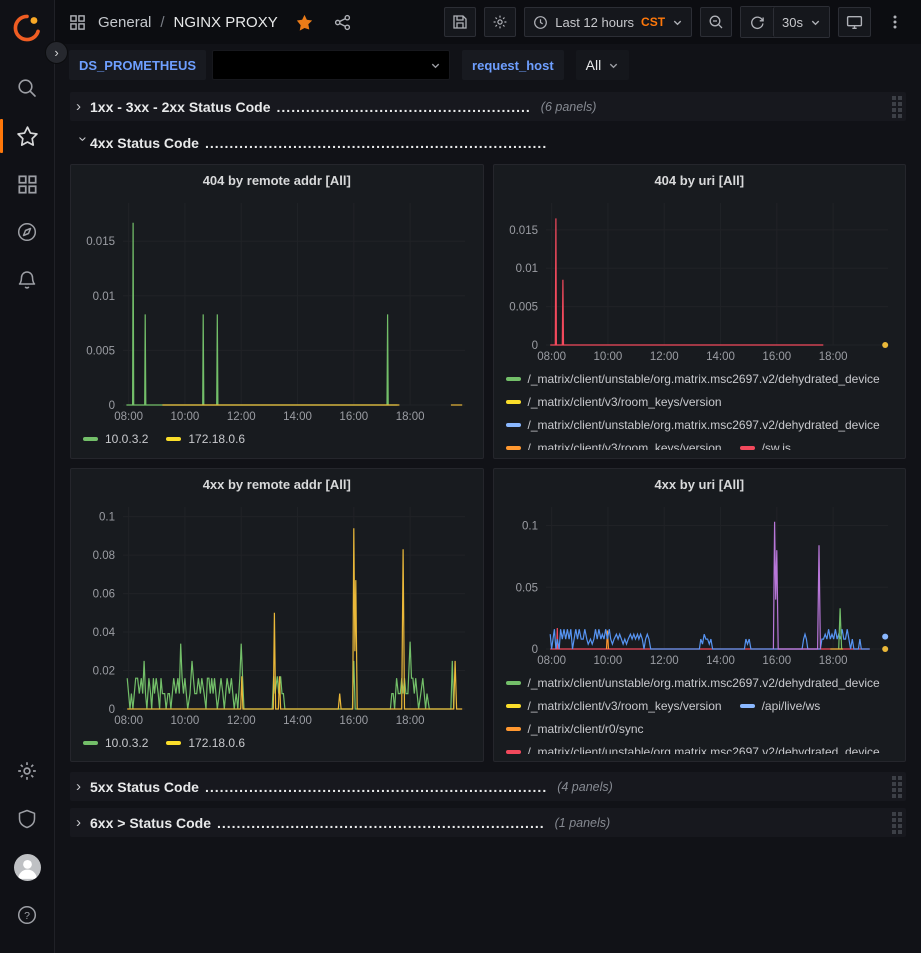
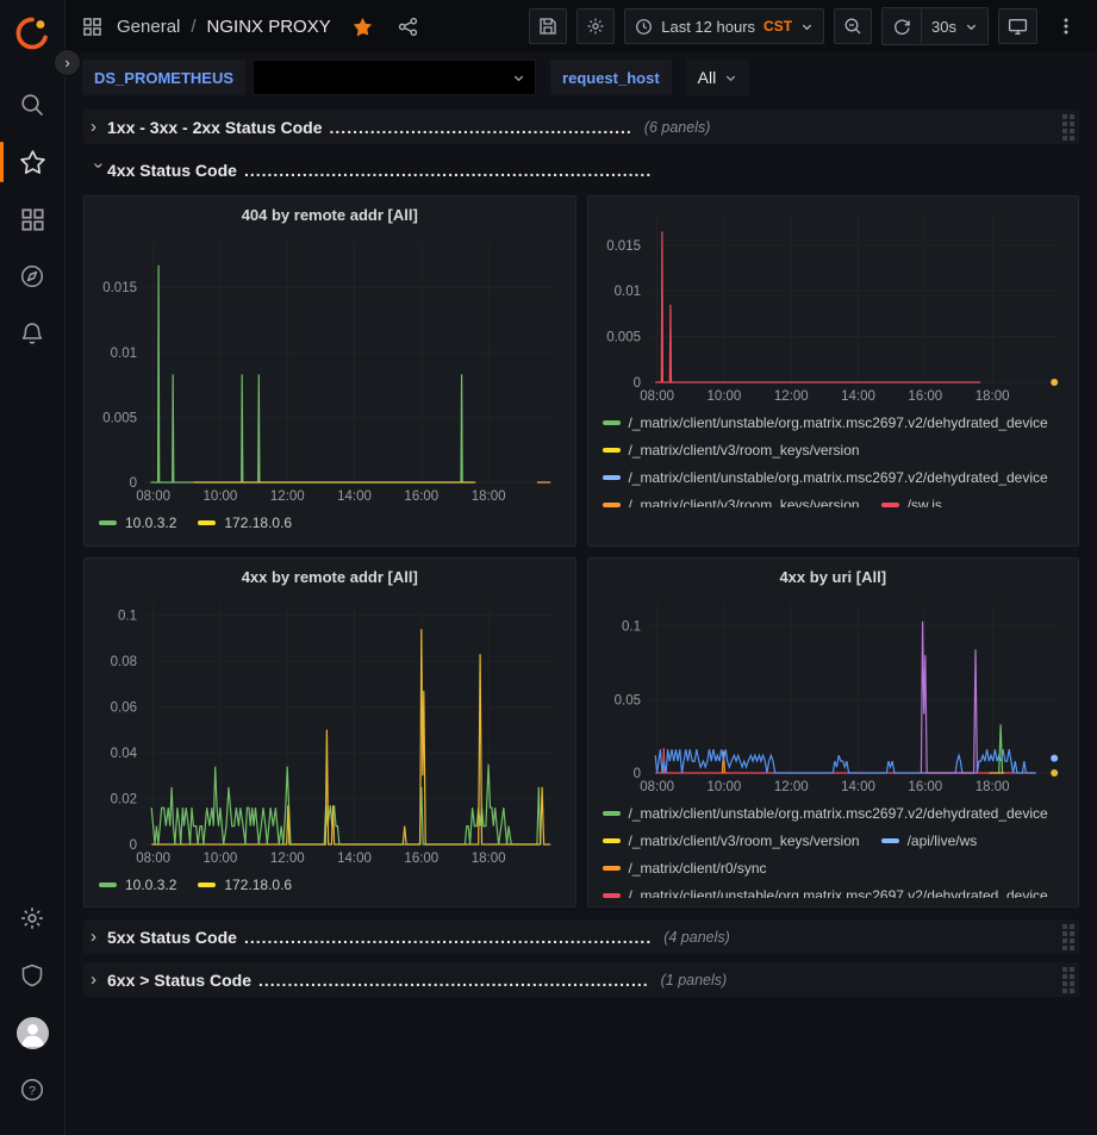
  ?
  ›
  General
  /
  NGINX PROXY
  Last 12 hours
  CST
  30s
  DS_PROMETHEUS
  request_host
  All
  ›
  1xx - 3xx - 2xx Status Code
  ....................................................
  (6 panels)
  4xx Status Code
  ......................................................................
  404 by remote addr [All]
  08:00
  10:00
  12:00
  14:00
  16:00
  18:00
  0
  0.005
  0.01
  0.015
  10.0.3.2
  172.18.0.6
- 404 by uri [All]
  08:00
  10:00
  12:00
  14:00
  16:00
  18:00
  0
  0.005
  0.01
  0.015
  /_matrix/client/unstable/org.matrix.msc2697.v2/dehydrated_device
  /_matrix/client/v3/room_keys/version
  /_matrix/client/unstable/org.matrix.msc2697.v2/dehydrated_device
  /_matrix/client/v3/room_keys/version
  /sw.js
  4xx by remote addr [All]
  08:00
  10:00
  12:00
  14:00
  16:00
  18:00
  0
  0.02
  0.04
  0.06
  0.08
  0.1
  10.0.3.2
  172.18.0.6
  4xx by uri [All]
  08:00
  10:00
  12:00
  14:00
  16:00
  18:00
  0
  0.05
  0.1
  /_matrix/client/unstable/org.matrix.msc2697.v2/dehydrated_device
  /_matrix/client/v3/room_keys/version
  /api/live/ws
  /_matrix/client/r0/sync
  /_matrix/client/unstable/org.matrix.msc2697.v2/dehydrated_device
  ›
  5xx Status Code
  ......................................................................
  (4 panels)
  ›
  6xx > Status Code
  ...................................................................
  (1 panels)
